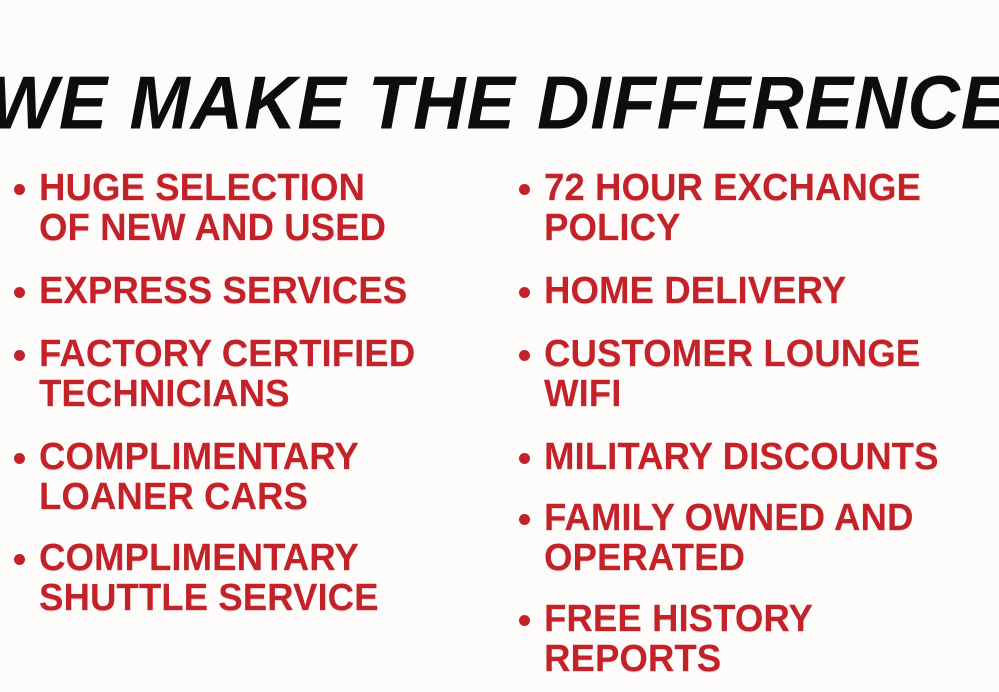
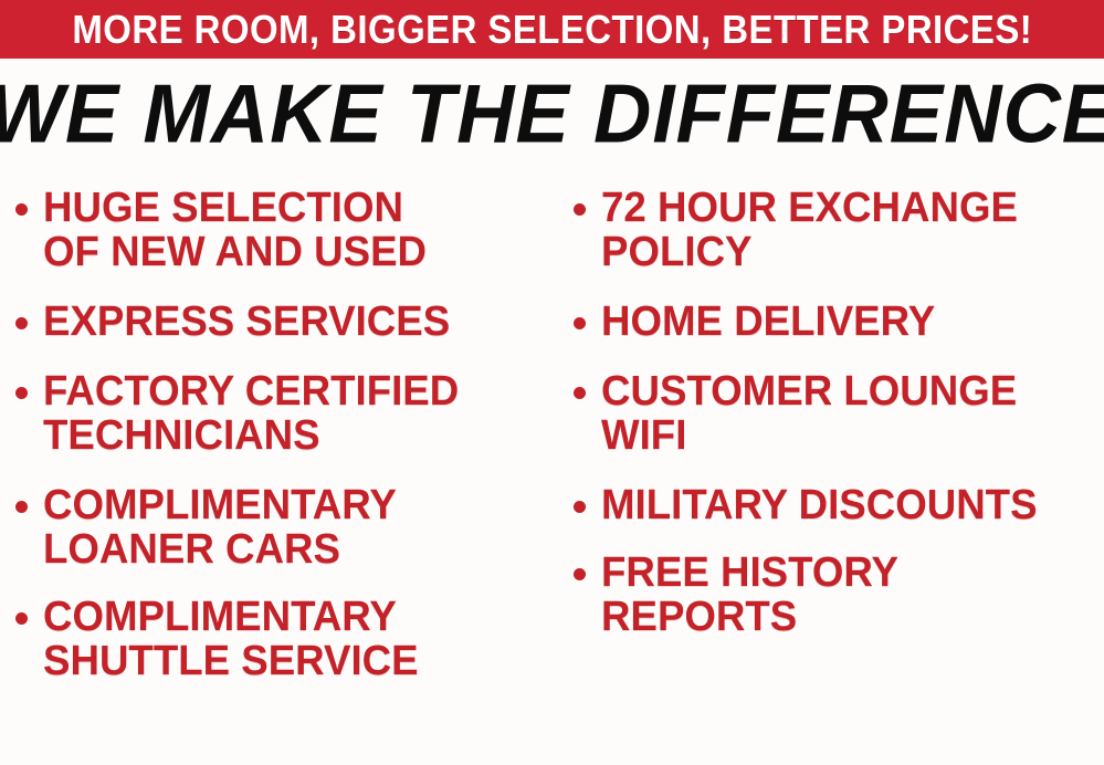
+ MORE ROOM, BIGGER SELECTION, BETTER PRICES!
  WE MAKE THE DIFFERENCE
  HUGE SELECTION
  OF NEW AND USED
  EXPRESS SERVICES
  FACTORY CERTIFIED
  TECHNICIANS
  COMPLIMENTARY
  LOANER CARS
  COMPLIMENTARY
  SHUTTLE SERVICE
  72 HOUR EXCHANGE
  POLICY
  HOME DELIVERY
  CUSTOMER LOUNGE
  WIFI
  MILITARY DISCOUNTS
- FAMILY OWNED AND
- OPERATED
  FREE HISTORY
  REPORTS
